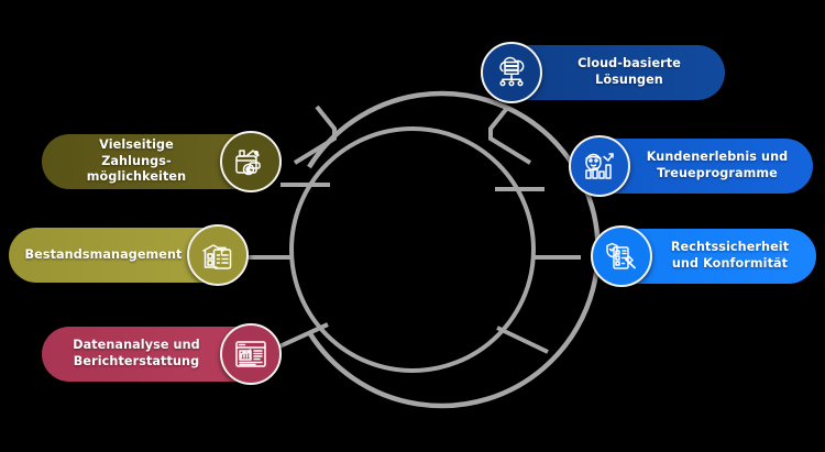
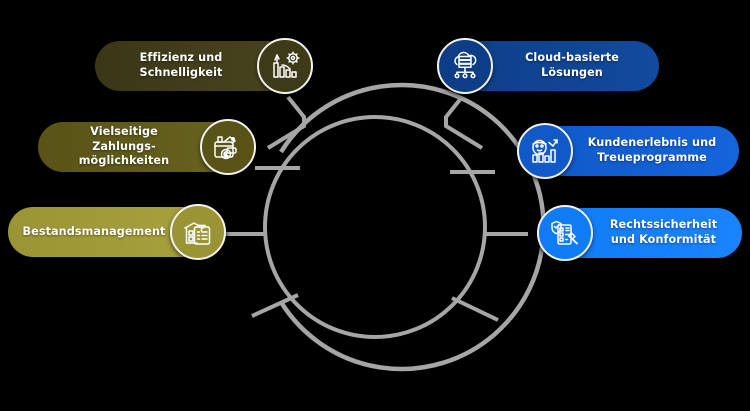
+ Effizienz und
+ Schnelligkeit
  Vielseitige
  Zahlungs-
  möglichkeiten
  Bestandsmanagement
- Datenanalyse und
- Berichterstattung
  Cloud-basierte
  Lösungen
  Kundenerlebnis und
  Treueprogramme
  Rechtssicherheit
  und Konformität
